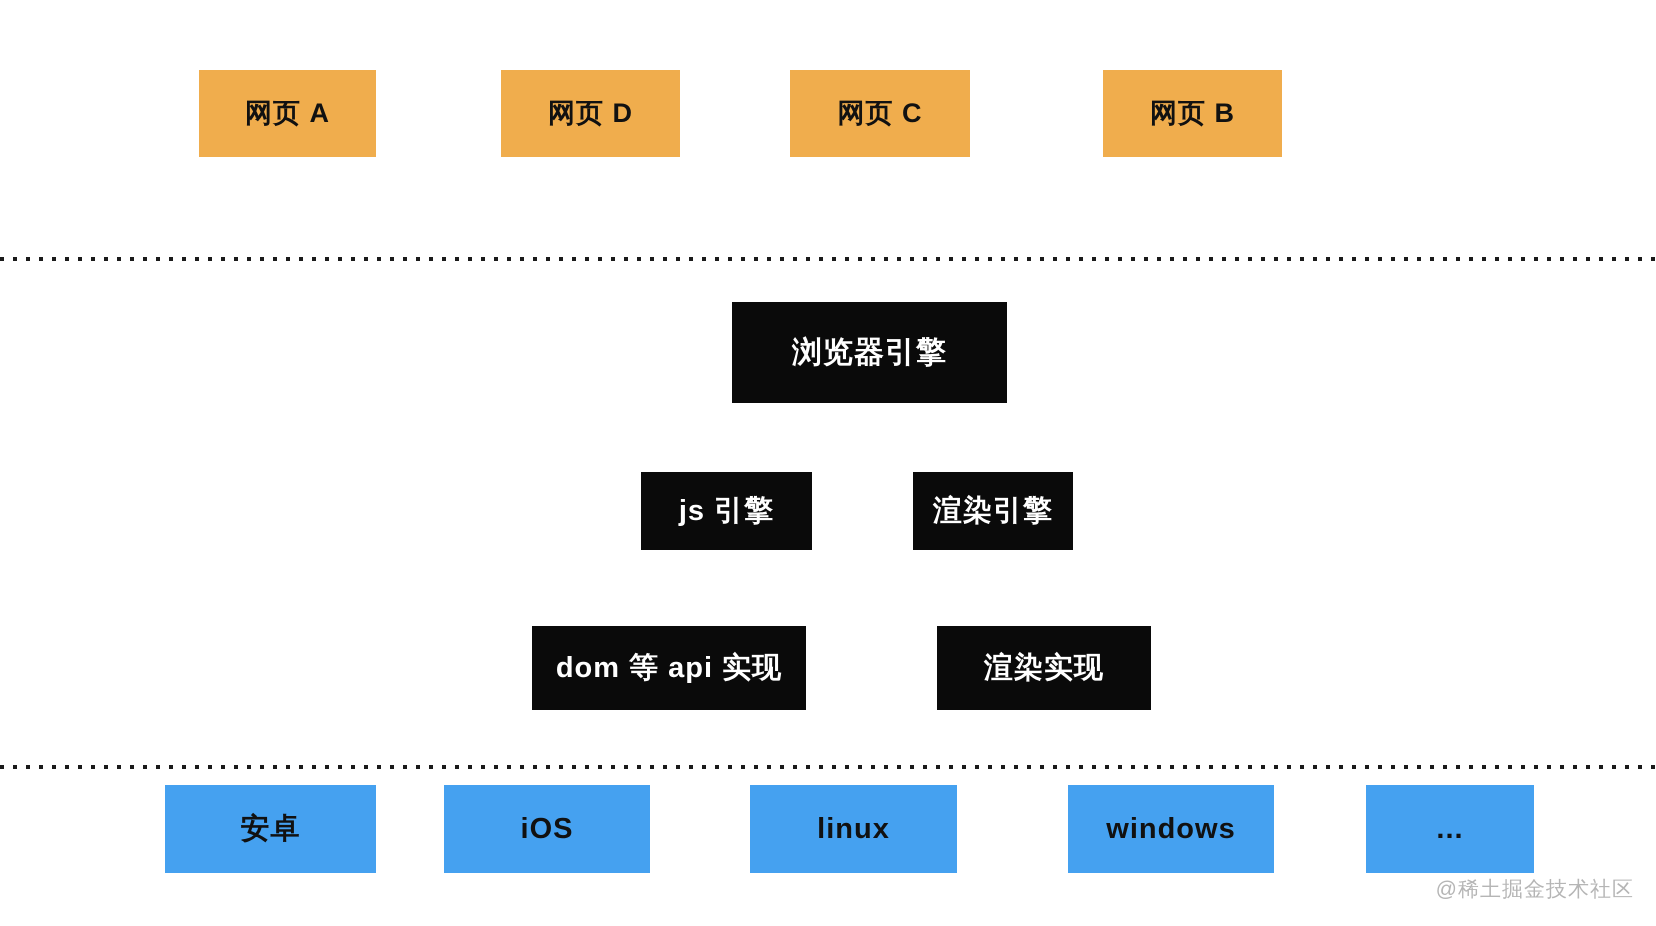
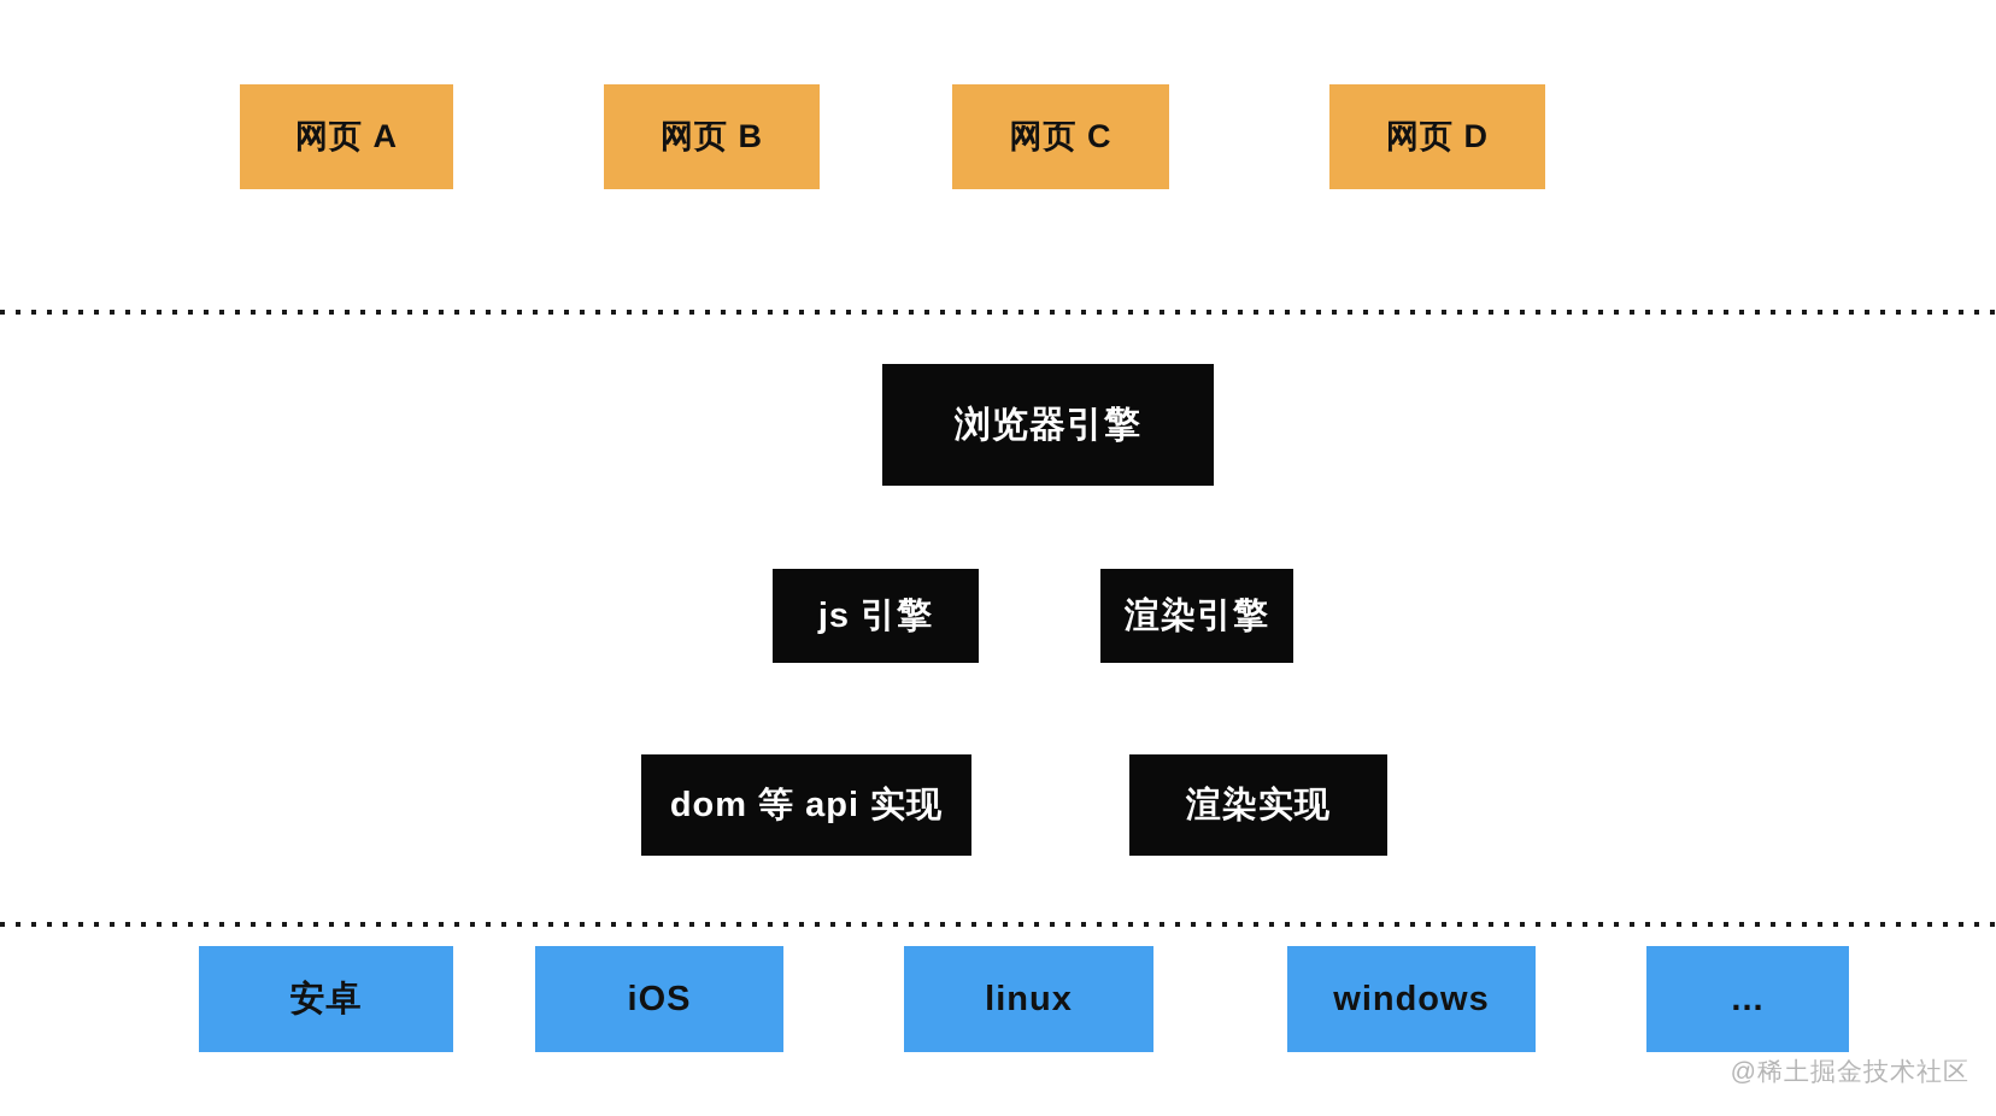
  网页 A
- 网页 D
+ 网页 B
  网页 C
- 网页 B
+ 网页 D
  浏览器引擎
  js 引擎
  渲染引擎
  dom 等 api 实现
  渲染实现
  安卓
  iOS
  linux
  windows
  ...
  @稀土掘金技术社区
